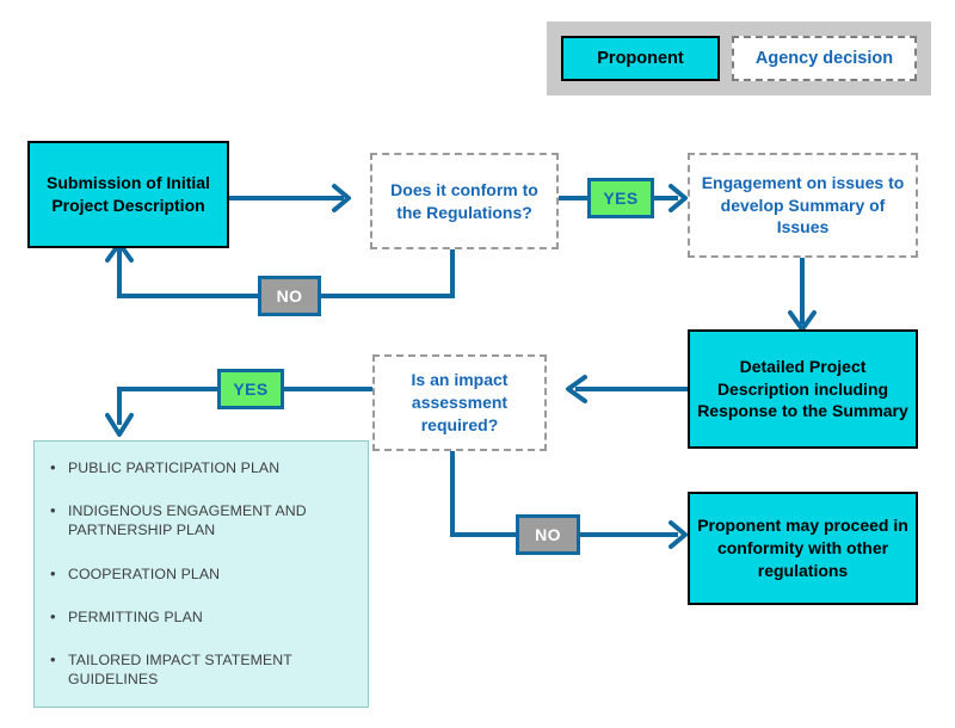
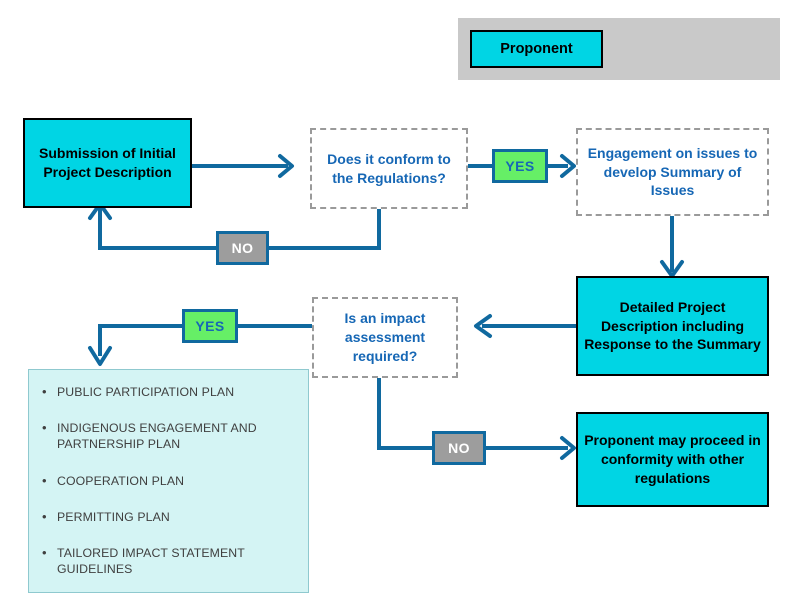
  Proponent
- Agency decision
  Submission of Initial Project Description
  Does it conform to the Regulations?
  YES
  Engagement on issues to develop Summary of Issues
  NO
  Detailed Project Description including Response to the Summary
  Is an impact assessment required?
  YES
  NO
  Proponent may proceed in conformity with other regulations
  PUBLIC PARTICIPATION PLAN
  INDIGENOUS ENGAGEMENT AND PARTNERSHIP PLAN
  COOPERATION PLAN
  PERMITTING PLAN
  TAILORED IMPACT STATEMENT GUIDELINES
